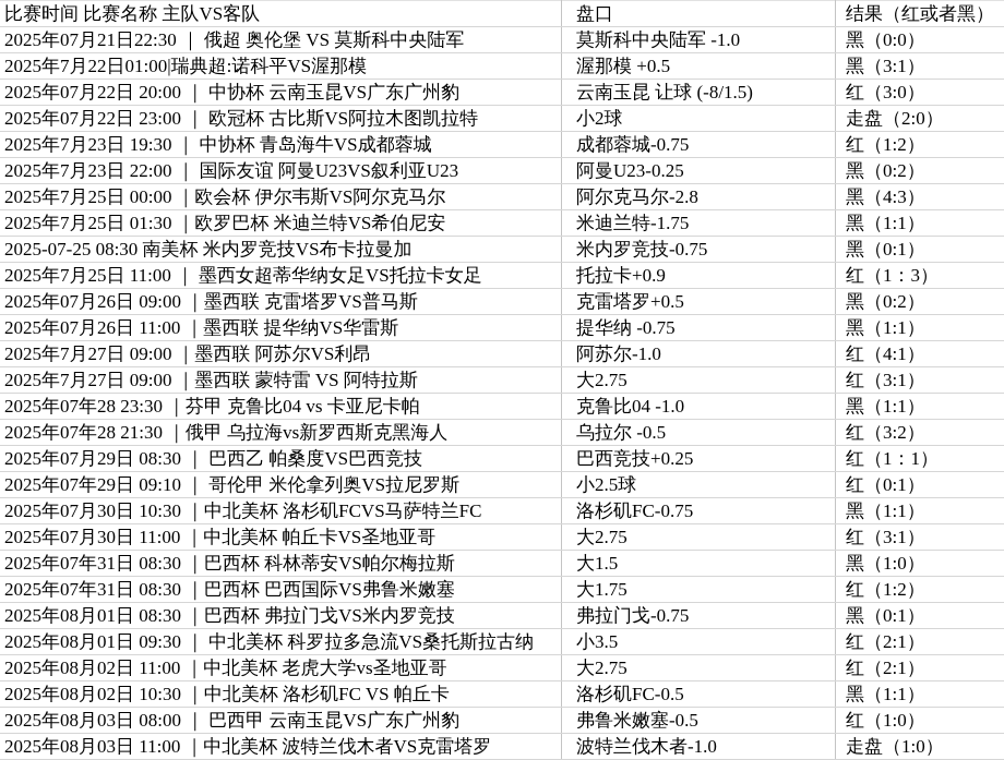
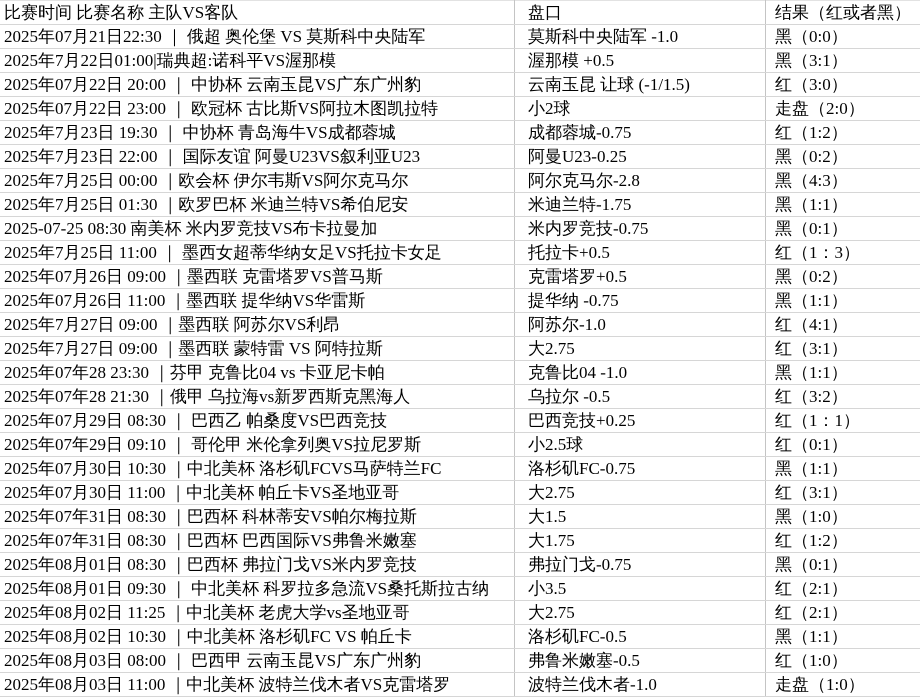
  比赛时间 比赛名称 主队VS客队	盘口	结果（红或者黑）
  2025年07月21日22:30 ｜ 俄超 奥伦堡 VS 莫斯科中央陆军	莫斯科中央陆军 -1.0	黑（0:0）
  2025年7月22日01:00|瑞典超:诺科平VS渥那模	渥那模 +0.5	黑（3:1）
- 2025年07月22日 20:00 ｜ 中协杯 云南玉昆VS广东广州豹	云南玉昆 让球 (-8/1.5)	红（3:0）
+ 2025年07月22日 20:00 ｜ 中协杯 云南玉昆VS广东广州豹	云南玉昆 让球 (-1/1.5)	红（3:0）
  2025年07月22日 23:00 ｜ 欧冠杯 古比斯VS阿拉木图凯拉特	小2球	走盘（2:0）
  2025年7月23日 19:30 ｜ 中协杯 青岛海牛VS成都蓉城	成都蓉城-0.75	红（1:2）
  2025年7月23日 22:00 ｜ 国际友谊 阿曼U23VS叙利亚U23	阿曼U23-0.25	黑（0:2）
  2025年7月25日 00:00 ｜欧会杯 伊尔韦斯VS阿尔克马尔	阿尔克马尔-2.8	黑（4:3）
  2025年7月25日 01:30 ｜欧罗巴杯 米迪兰特VS希伯尼安	米迪兰特-1.75	黑（1:1）
  2025-07-25 08:30 南美杯 米内罗竞技VS布卡拉曼加	米内罗竞技-0.75	黑（0:1）
- 2025年7月25日 11:00 ｜ 墨西女超蒂华纳女足VS托拉卡女足	托拉卡+0.9	红（1：3）
+ 2025年7月25日 11:00 ｜ 墨西女超蒂华纳女足VS托拉卡女足	托拉卡+0.5	红（1：3）
  2025年07月26日 09:00 ｜墨西联 克雷塔罗VS普马斯	克雷塔罗+0.5	黑（0:2）
  2025年07月26日 11:00 ｜墨西联 提华纳VS华雷斯	提华纳 -0.75	黑（1:1）
  2025年7月27日 09:00 ｜墨西联 阿苏尔VS利昂	阿苏尔-1.0	红（4:1）
  2025年7月27日 09:00 ｜墨西联 蒙特雷 VS 阿特拉斯	大2.75	红（3:1）
  2025年07年28 23:30 ｜芬甲 克鲁比04 vs 卡亚尼卡帕	克鲁比04 -1.0	黑（1:1）
  2025年07年28 21:30 ｜俄甲 乌拉海vs新罗西斯克黑海人	乌拉尔 -0.5	红（3:2）
  2025年07月29日 08:30 ｜ 巴西乙 帕桑度VS巴西竞技	巴西竞技+0.25	红（1：1）
  2025年07年29日 09:10 ｜ 哥伦甲 米伦拿列奥VS拉尼罗斯	小2.5球	红（0:1）
  2025年07月30日 10:30 ｜中北美杯 洛杉矶FCVS马萨特兰FC	洛杉矶FC-0.75	黑（1:1）
  2025年07月30日 11:00 ｜中北美杯 帕丘卡VS圣地亚哥	大2.75	红（3:1）
  2025年07年31日 08:30 ｜巴西杯 科林蒂安VS帕尔梅拉斯	大1.5	黑（1:0）
  2025年07年31日 08:30 ｜巴西杯 巴西国际VS弗鲁米嫩塞	大1.75	红（1:2）
  2025年08月01日 08:30 ｜巴西杯 弗拉门戈VS米内罗竞技	弗拉门戈-0.75	黑（0:1）
  2025年08月01日 09:30 ｜ 中北美杯 科罗拉多急流VS桑托斯拉古纳	小3.5	红（2:1）
- 2025年08月02日 11:00 ｜中北美杯 老虎大学vs圣地亚哥	大2.75	红（2:1）
+ 2025年08月02日 11:25 ｜中北美杯 老虎大学vs圣地亚哥	大2.75	红（2:1）
  2025年08月02日 10:30 ｜中北美杯 洛杉矶FC VS 帕丘卡	洛杉矶FC-0.5	黑（1:1）
  2025年08月03日 08:00 ｜ 巴西甲 云南玉昆VS广东广州豹	弗鲁米嫩塞-0.5	红（1:0）
  2025年08月03日 11:00 ｜中北美杯 波特兰伐木者VS克雷塔罗	波特兰伐木者-1.0	走盘（1:0）
